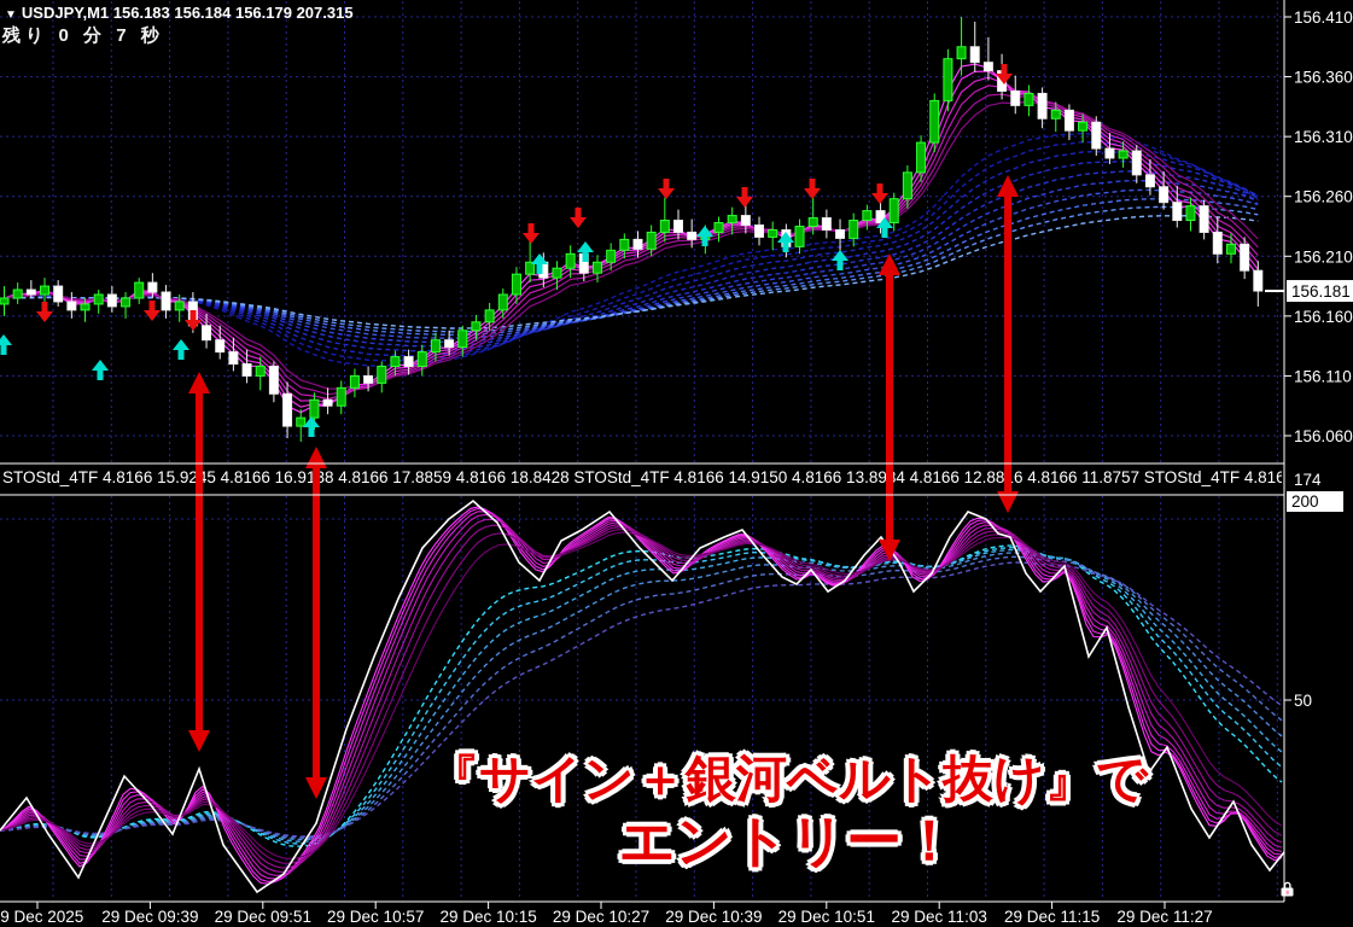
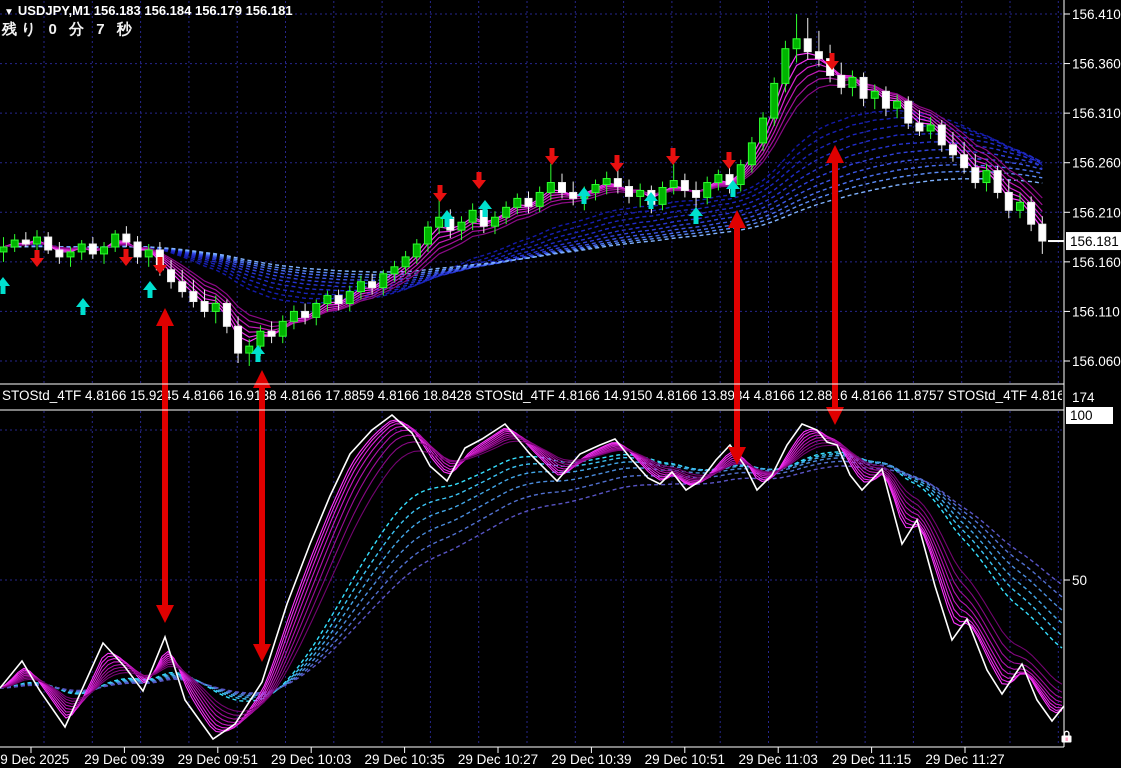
  156.410
  156.360
  156.310
  156.260
  156.210
  156.160
  156.110
  156.060
  156.181
  174
- 200
+ 100
  50
  9 Dec 2025
  29 Dec 09:39
  29 Dec 09:51
- 29 Dec 10:57
+ 29 Dec 10:03
- 29 Dec 10:15
+ 29 Dec 10:35
  29 Dec 10:27
  29 Dec 10:39
  29 Dec 10:51
  29 Dec 11:03
  29 Dec 11:15
  29 Dec 11:27
- ▼ USDJPY,M1 156.183 156.184 156.179 207.315
+ ▼ USDJPY,M1 156.183 156.184 156.179 156.181
  残り 0 分 7 秒
  STOStd_4TF 4.8166 15.925 4.8166 16.9138 4.8166 17.8859 4.8166 18.8428 STOStd_4TF 4.8166 14.9150 4.8166 13.894 4.8166 12.886 4.8166 11.8757 STOStd_4TF 4.816
- 『サイン＋銀河ベルト抜け』で
- エントリー！
